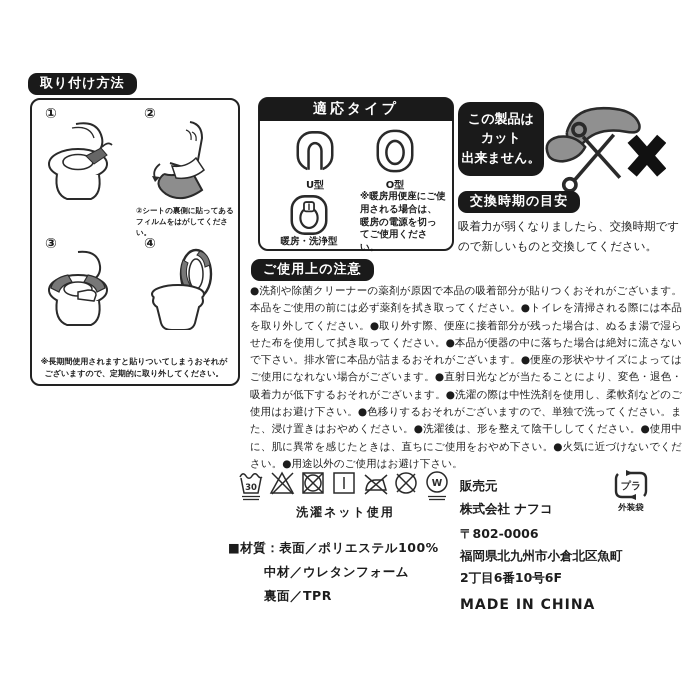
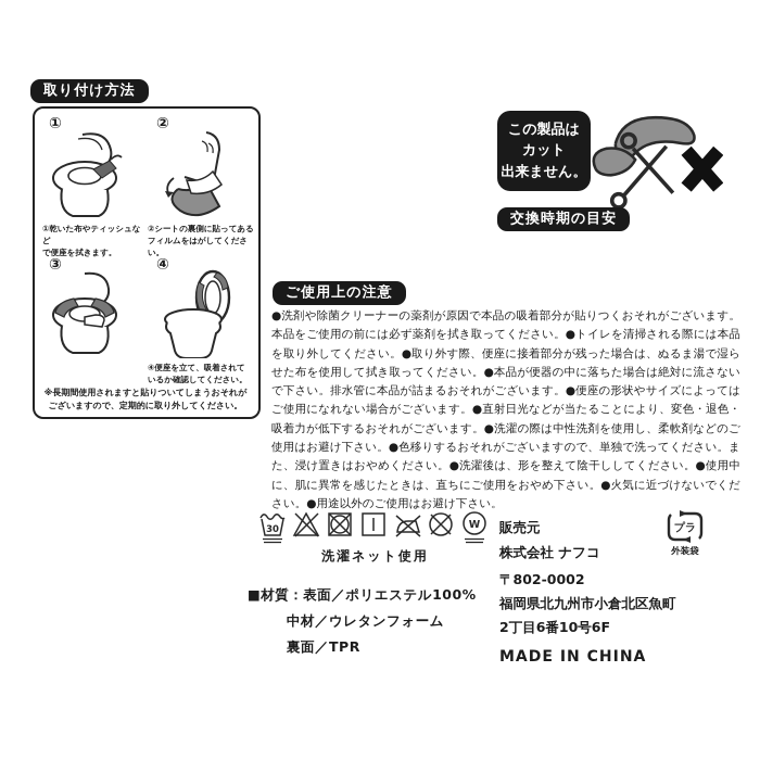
  取り付け方法
  ①
  ②
+ ①乾いた布やティッシュなど
+ で便座を拭きます。
  ②シートの裏側に貼ってある
  フィルムをはがしてください。
  ③
  ④
+ ④便座を立て、吸着されて
+ いるか確認してください。
  ※長期間使用されますと貼りついてしまうおそれが
  ございますので、定期的に取り外してください。
- 適応タイプ
- U型
- O型
- 暖房・洗浄型
- ※暖房用便座にご使用される場合は、暖房の電源を切ってご使用ください。
  この製品は
  カット
  出来ません。
  交換時期の目安
- 吸着力が弱くなりましたら、交換時期ですので新しいものと交換してください。
  ご使用上の注意
  ●洗剤や除菌クリーナーの薬剤が原因で本品の吸着部分が貼りつくおそれがございます。本品をご使用の前には必ず薬剤を拭き取ってください。●トイレを清掃される際には本品を取り外してください。●取り外す際、便座に接着部分が残った場合は、ぬるま湯で湿らせた布を使用して拭き取ってください。●本品が便器の中に落ちた場合は絶対に流さないで下さい。排水管に本品が詰まるおそれがございます。●便座の形状やサイズによってはご使用になれない場合がございます。●直射日光などが当たることにより、変色・退色・吸着力が低下するおそれがございます。●洗濯の際は中性洗剤を使用し、柔軟剤などのご使用はお避け下さい。●色移りするおそれがございますので、単独で洗ってください。また、浸け置きはおやめください。●洗濯後は、形を整えて陰干ししてください。●使用中に、肌に異常を感じたときは、直ちにご使用をおやめ下さい。●火気に近づけないでください。●用途以外のご使用はお避け下さい。
  30
  W
  洗濯ネット使用
  ■材質：表面／ポリエステル100%
  中材／ウレタンフォーム
  裏面／TPR
  販売元
  株式会社 ナフコ
- 〒802-0006
+ 〒802-0002
  福岡県北九州市小倉北区魚町
  2丁目6番10号6F
  MADE IN CHINA
  プラ
  外装袋
